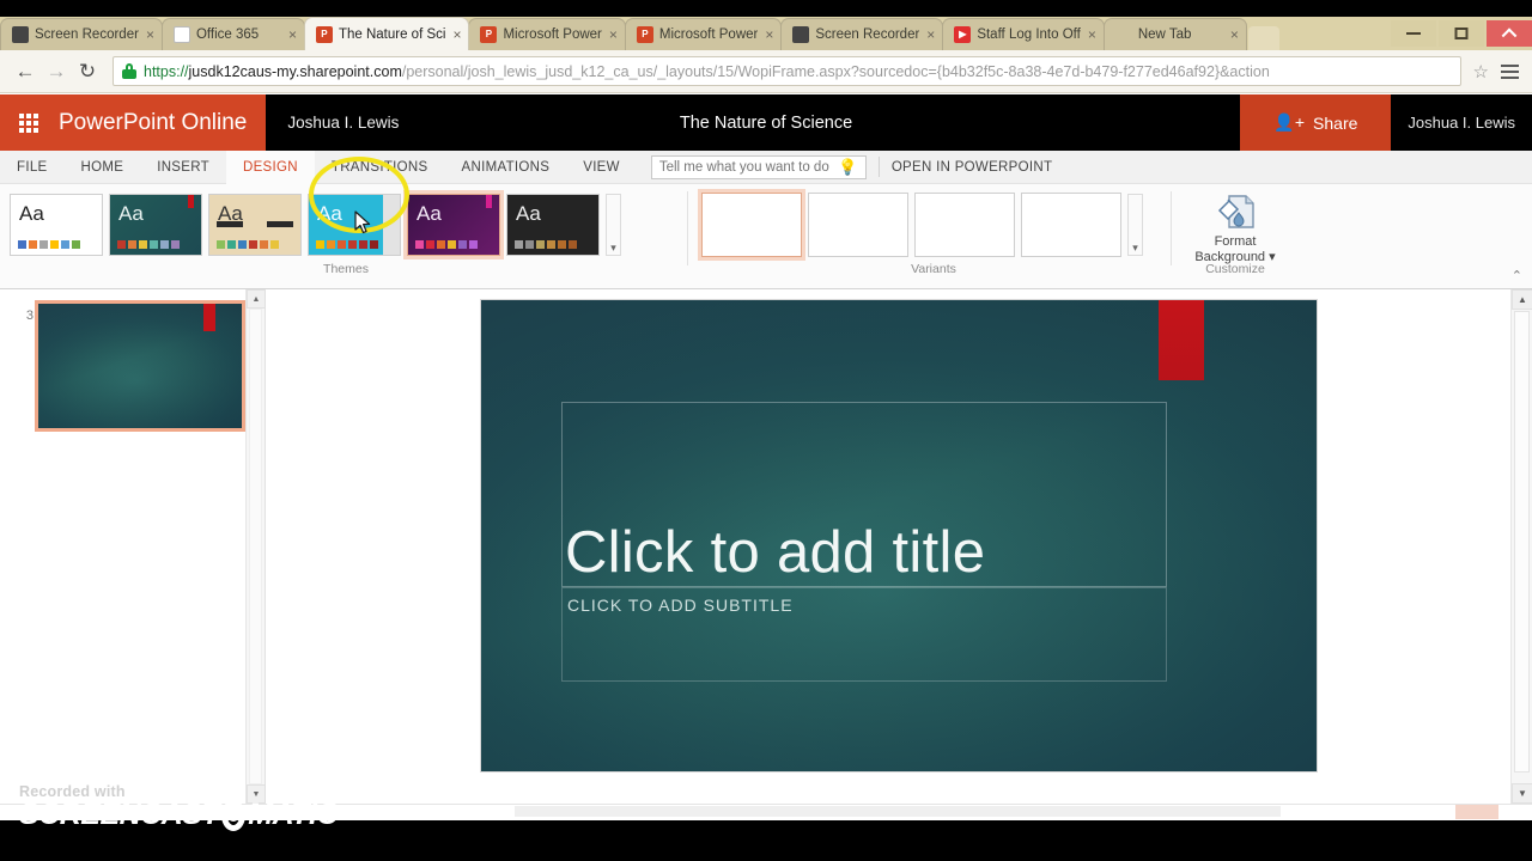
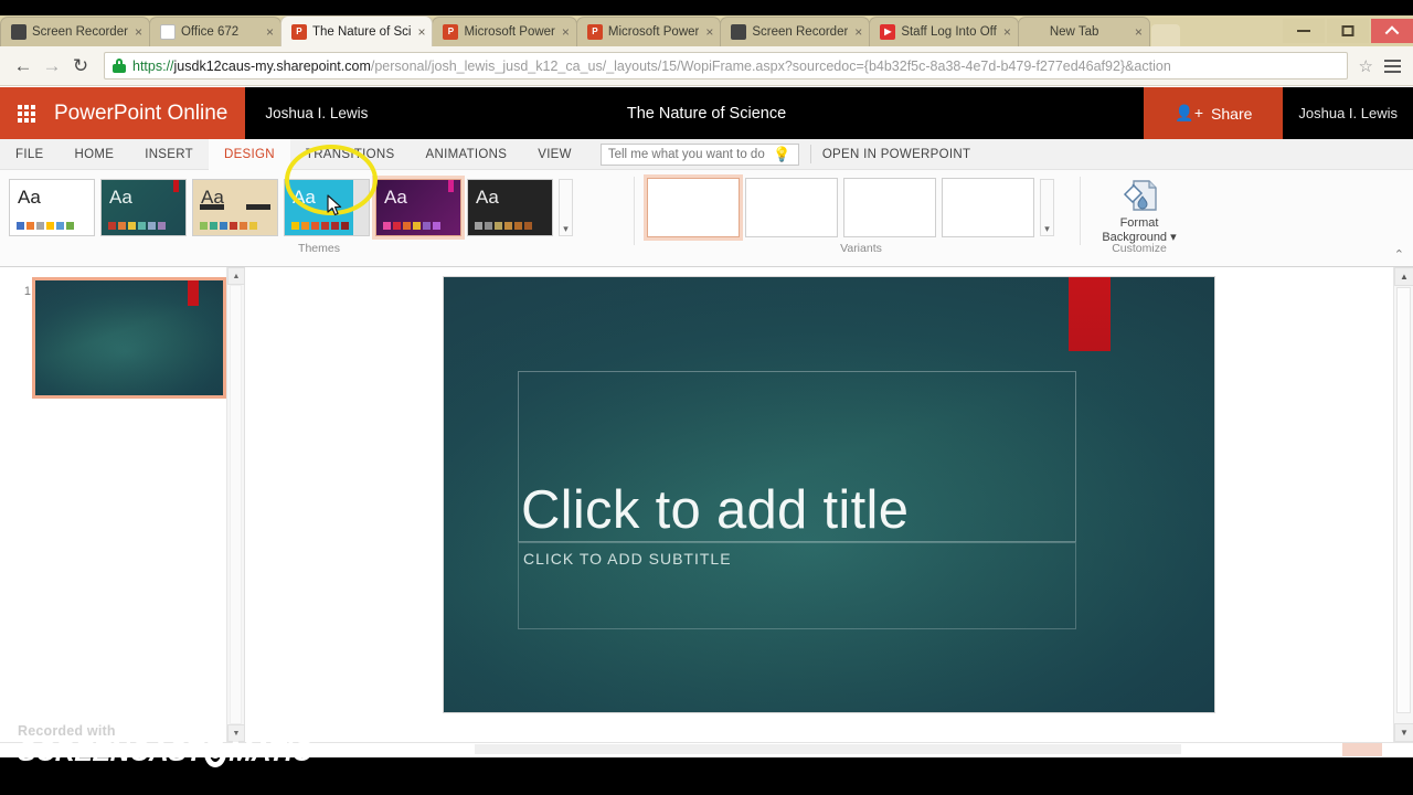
  Screen Recorder
  ×
- Office 365
+ Office 672
  ×
  P
  The Nature of Sci
  ×
  P
  Microsoft Power
  ×
  P
  Microsoft Power
  ×
  Screen Recorder
  ×
  ▶
  Staff Log Into Off
  ×
  New Tab
  ×
  ←
  →
  ↻
  https://jusdk12caus-my.sharepoint.com/personal/josh_lewis_jusd_k12_ca_us/_layouts/15/WopiFrame.aspx?sourcedoc={b4b32f5c-8a38-4e7d-b479-f277ed46af92}&action
  ☆
  PowerPoint Online
  Joshua I. Lewis
  The Nature of Science
  👤+
  Share
  Joshua I. Lewis
  FILE
  HOME
  INSERT
  DESIGN
  TRANSITIONS
  ANIMATIONS
  VIEW
  Tell me what you want to do
  💡
  OPEN IN POWERPOINT
  Aa
  Aa
  Aa
  Aa
  Aa
  Aa
  ▾
  Themes
  ▾
  Variants
  Format
  Background ▾
  Customize
  ⌃
- 3
+ 1
  Click to add title
  CLICK TO ADD SUBTITLE
  ▲
  ▼
  Recorded with
  SCREENCAST
  MATIC
